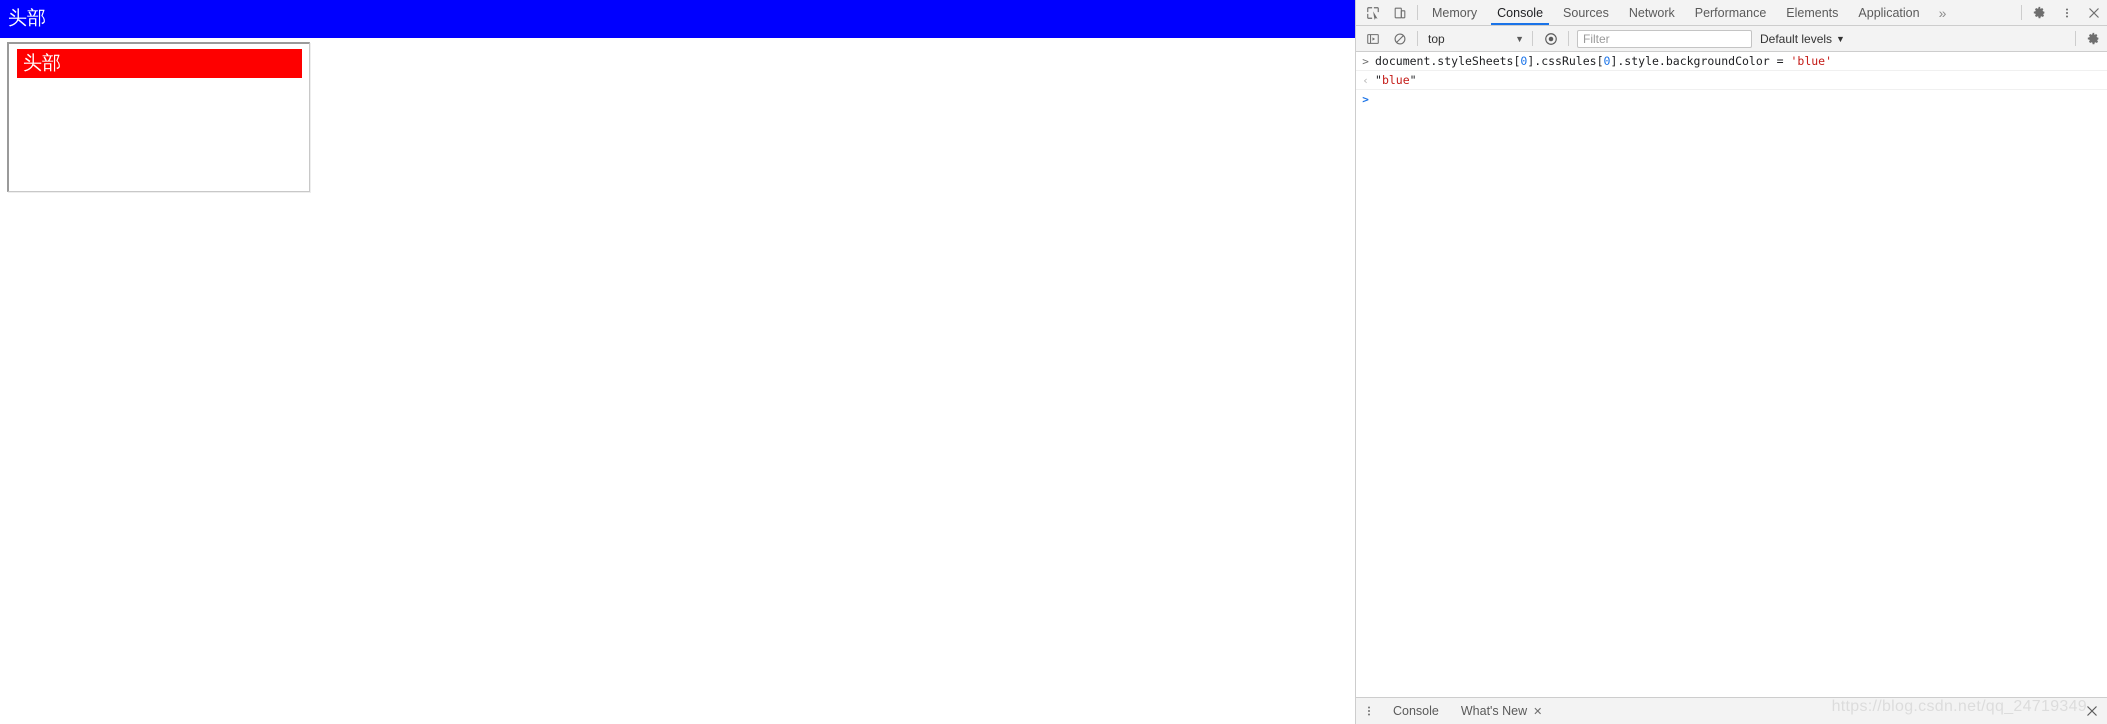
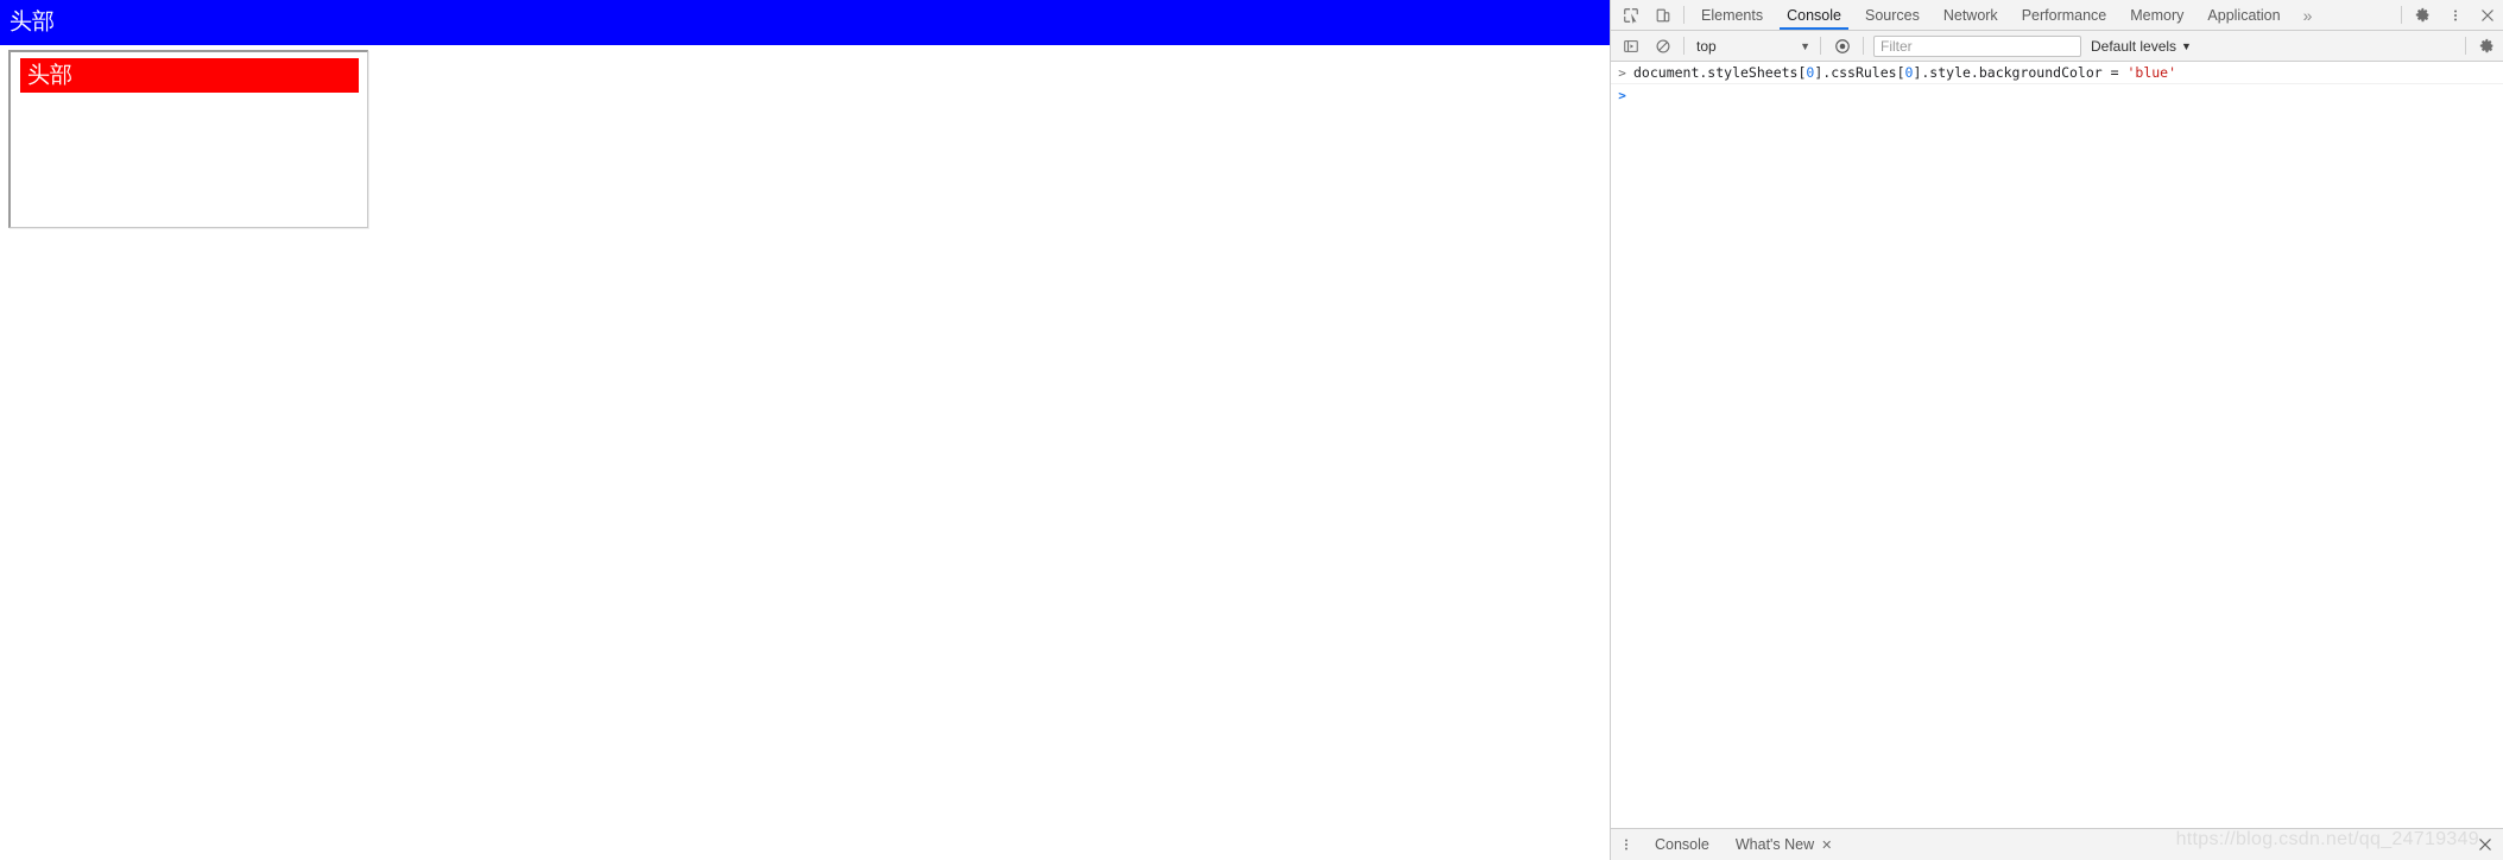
  头部
  头部
- Memory
+ Elements
  Console
  Sources
  Network
  Performance
- Elements
+ Memory
  Application
  »
  top
  ▼
  Filter
  Default levels
  ▼
  >
  document.styleSheets[0].cssRules[0].style.backgroundColor = 'blue'
- ‹
- "blue"
  >
  Console
  What's New
  ✕
  https://blog.csdn.net/qq_24719349
